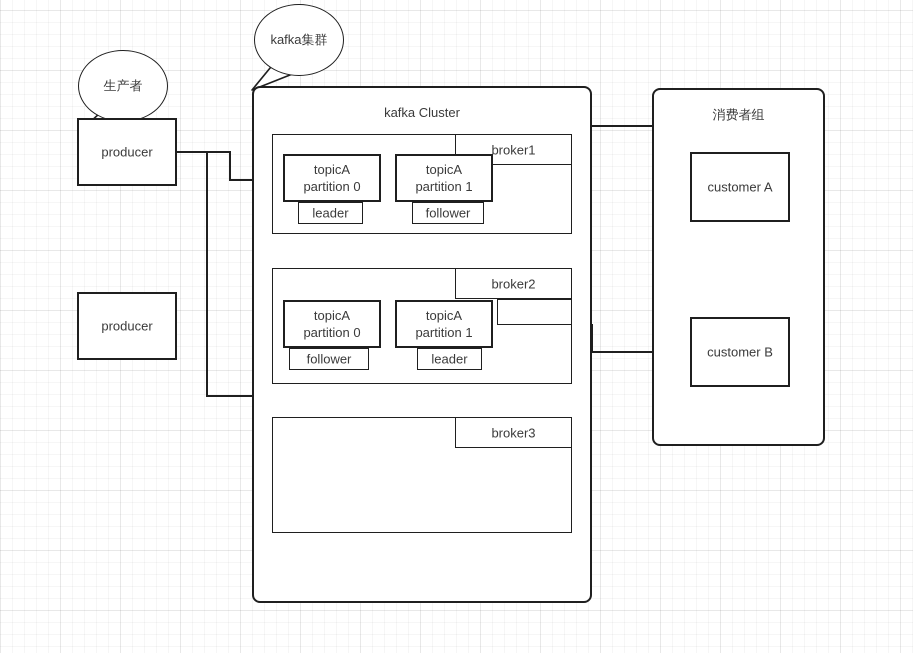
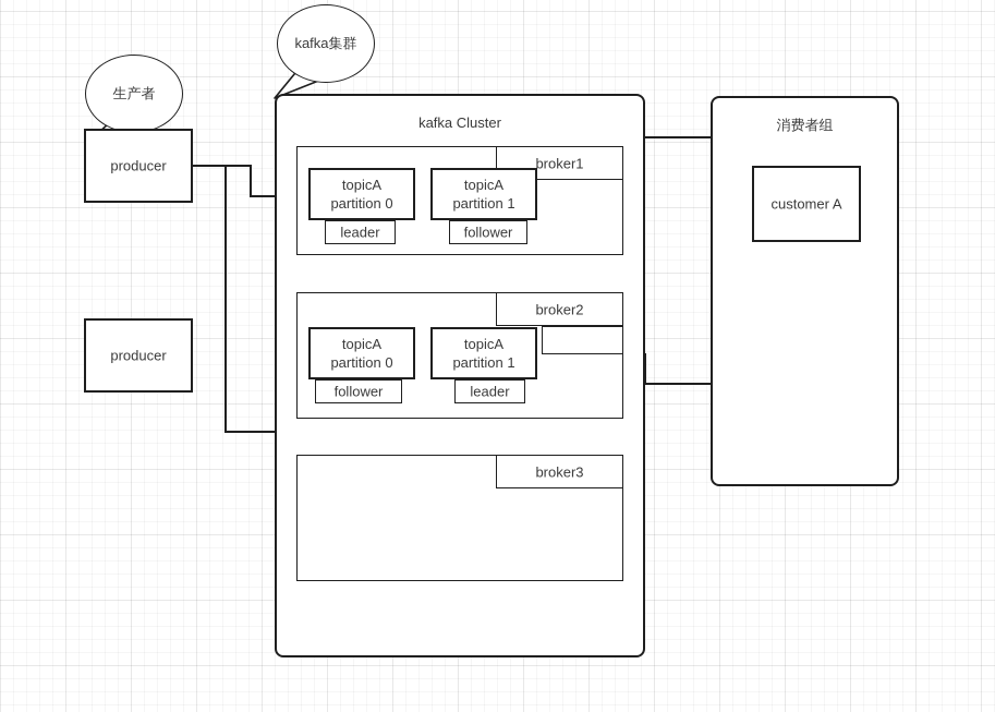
  生产者
  kafka集群
  producer
  producer
  kafka Cluster
  broker1
  topicA
  partition 0
  leader
  topicA
  partition 1
  follower
  broker2
  topicA
  partition 0
  follower
  topicA
  partition 1
  leader
  broker3
  消费者组
  customer A
- customer B
